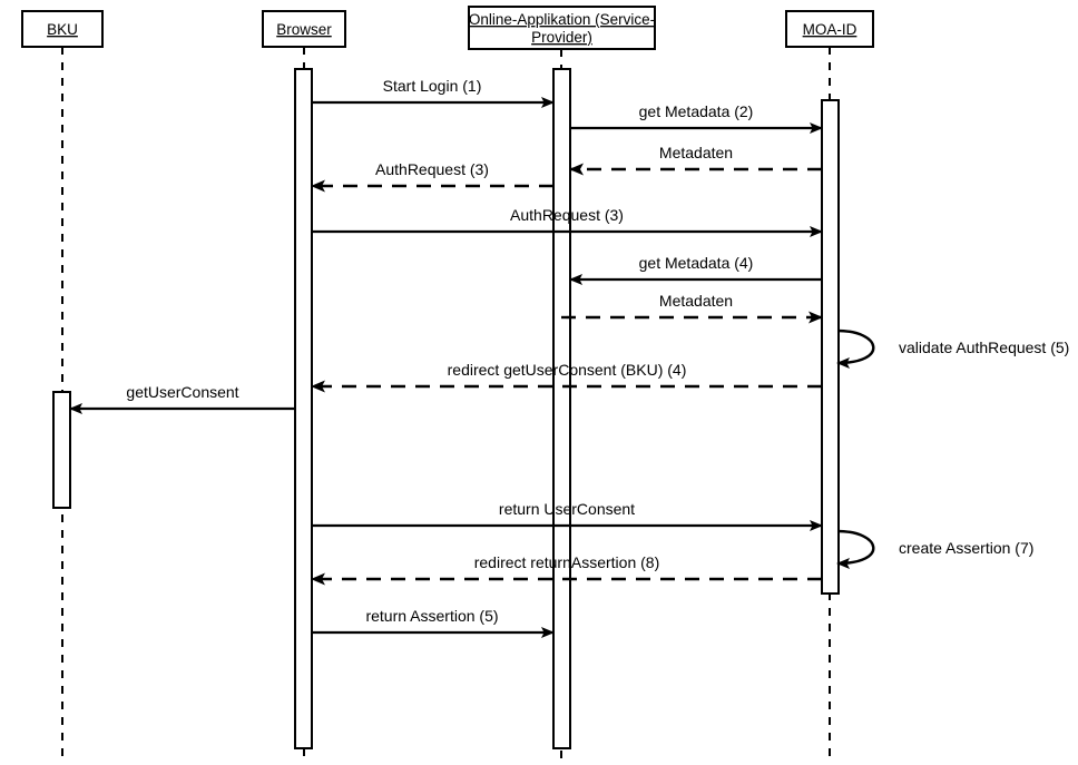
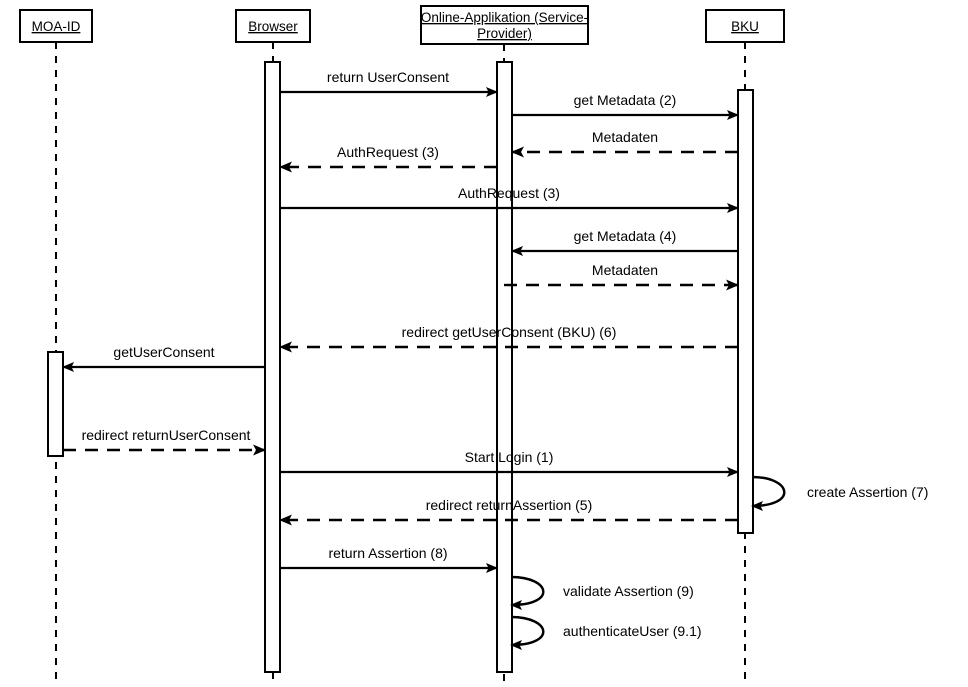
- Start Login (1)
+ return UserConsent
  get Metadata (2)
  Metadaten
  AuthRequest (3)
  AuthRequest (3)
  get Metadata (4)
  Metadaten
- redirect getUserConsent (BKU) (4)
+ redirect getUserConsent (BKU) (6)
  getUserConsent
+ redirect returnUserConsent
- return UserConsent
+ Start Login (1)
- redirect returnAssertion (8)
+ redirect returnAssertion (5)
- return Assertion (5)
+ return Assertion (8)
- validate AuthRequest (5)
  create Assertion (7)
+ validate Assertion (9)
+ authenticateUser (9.1)
- BKU
+ MOA-ID
  Browser
  Online-Applikation (Service-
  Provider)
- MOA-ID
+ BKU
